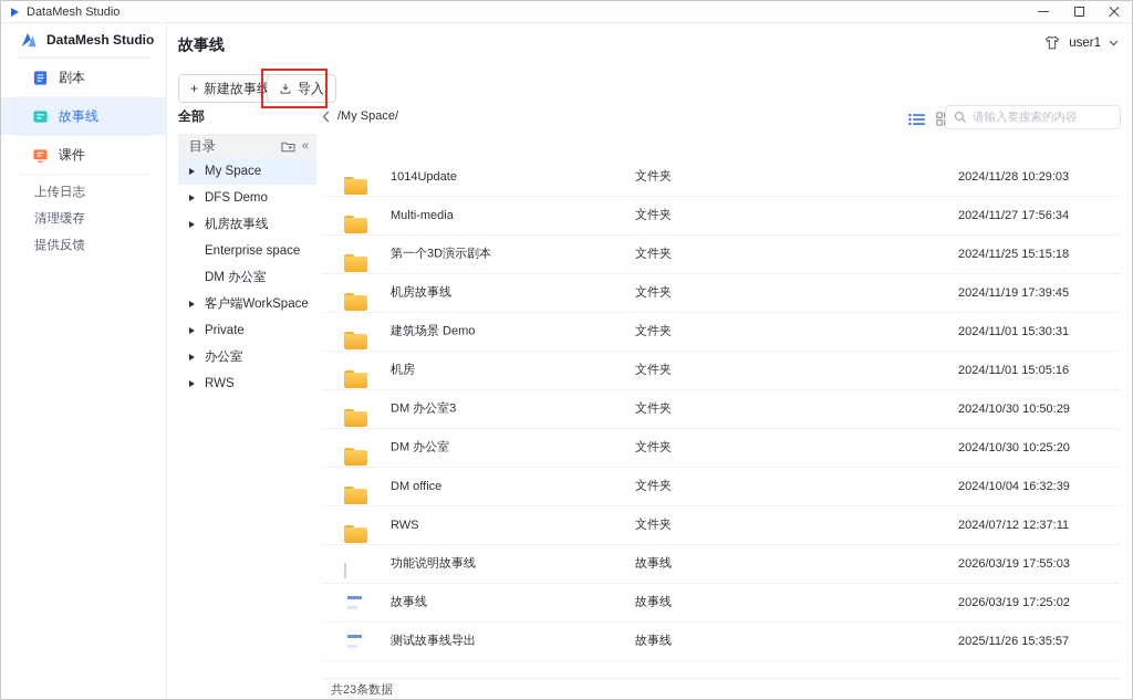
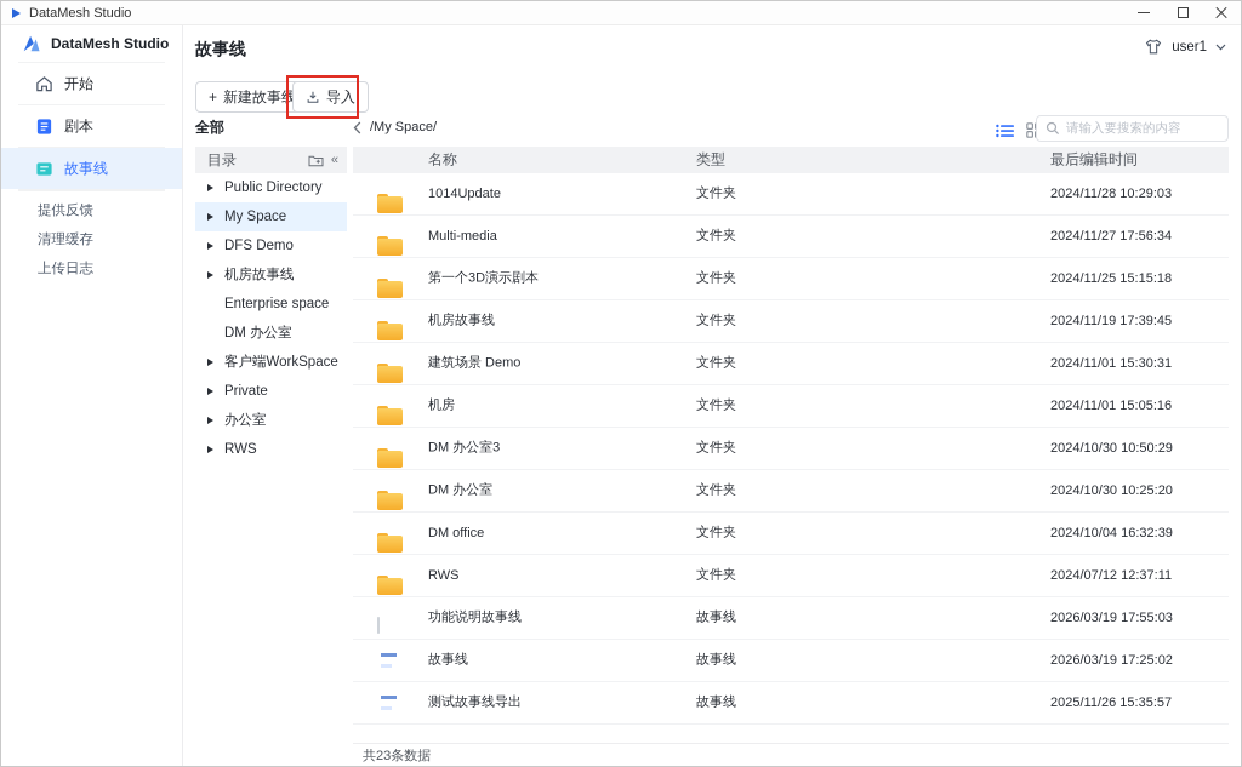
  DataMesh Studio
  DataMesh Studio
+ 开始
  剧本
  故事线
- 课件
- 上传日志
+ 提供反馈
  清理缓存
- 提供反馈
+ 上传日志
  故事线
  user1
  +
  新建故事线
  导入
  全部
  /My Space/
  请输入要搜索的内容
  目录
  «
+ Public Directory
  My Space
  DFS Demo
  机房故事线
  Enterprise space
  DM 办公室
  客户端WorkSpace
  Private
  办公室
  RWS
+ 名称
+ 类型
+ 最后编辑时间
  1014Update
  文件夹
  2024/11/28 10:29:03
  Multi-media
  文件夹
  2024/11/27 17:56:34
  第一个3D演示剧本
  文件夹
  2024/11/25 15:15:18
  机房故事线
  文件夹
  2024/11/19 17:39:45
  建筑场景 Demo
  文件夹
  2024/11/01 15:30:31
  机房
  文件夹
  2024/11/01 15:05:16
  DM 办公室3
  文件夹
  2024/10/30 10:50:29
  DM 办公室
  文件夹
  2024/10/30 10:25:20
  DM office
  文件夹
  2024/10/04 16:32:39
  RWS
  文件夹
  2024/07/12 12:37:11
  功能说明故事线
  故事线
  2026/03/19 17:55:03
  故事线
  故事线
  2026/03/19 17:25:02
  测试故事线导出
  故事线
  2025/11/26 15:35:57
  共23条数据
